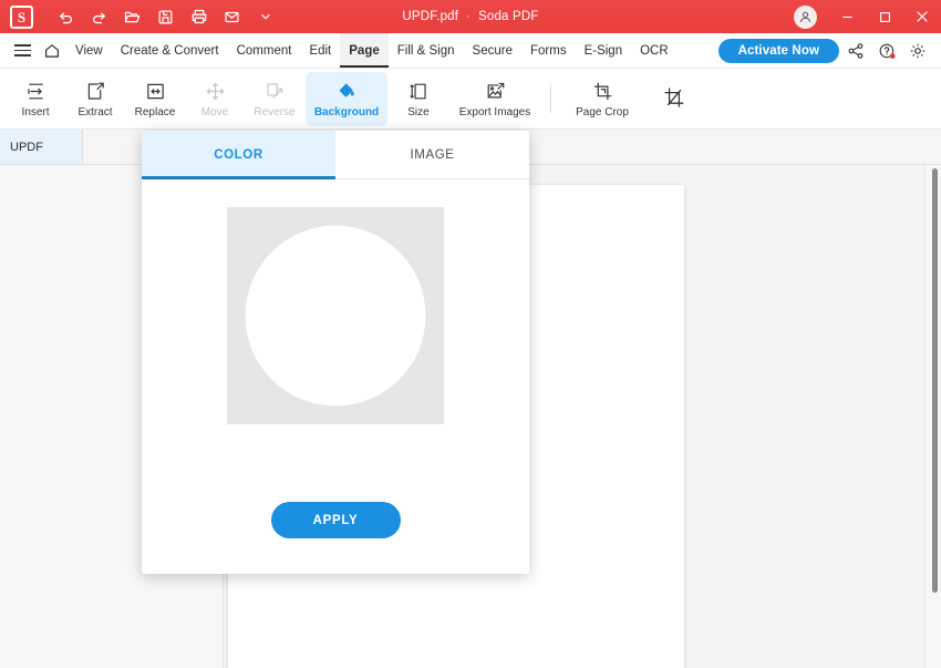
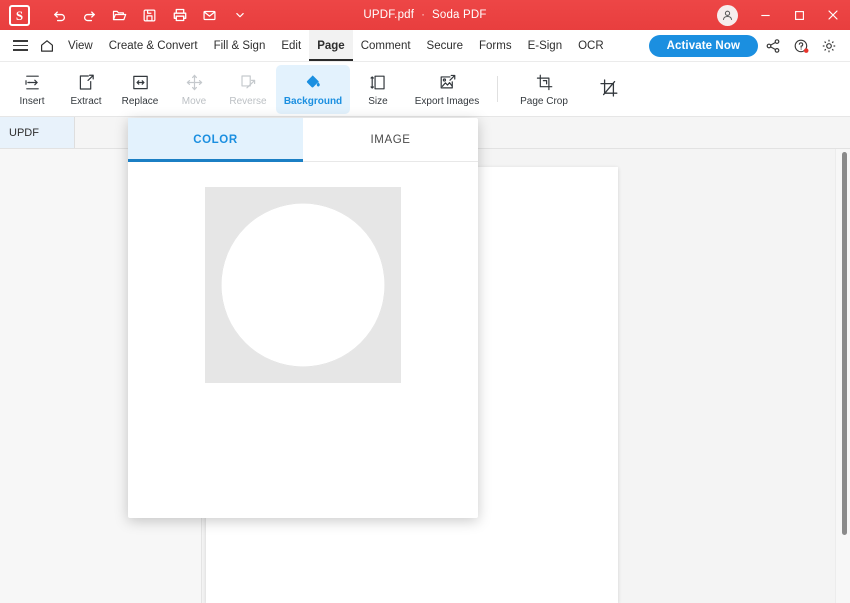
  S
  UPDF.pdf
  ·
  Soda PDF
  View
  Create & Convert
- Comment
+ Fill & Sign
  Edit
  Page
- Fill & Sign
+ Comment
  Secure
  Forms
  E-Sign
  OCR
  Activate Now
  Insert
  Extract
  Replace
  Move
  Reverse
  Background
  Size
  Export Images
  Page Crop
  UPDF
  COLOR
  IMAGE
- APPLY
